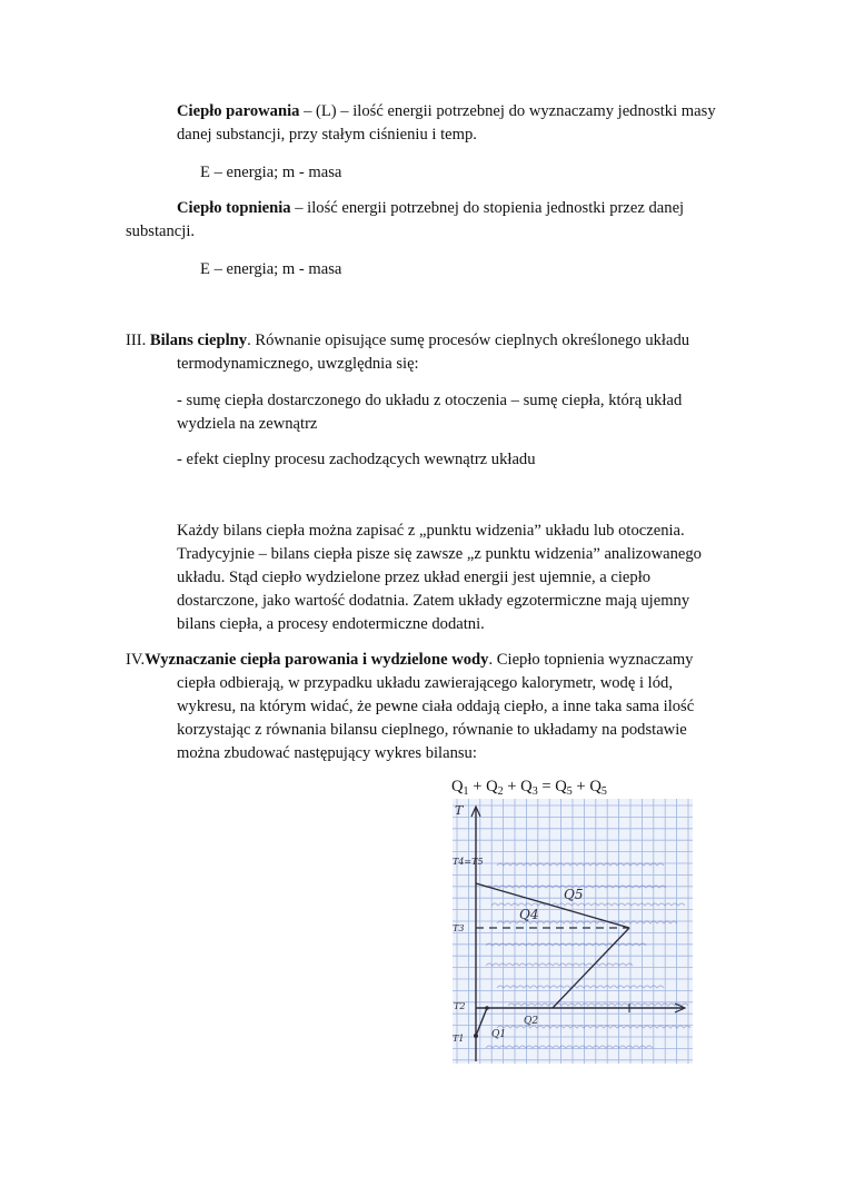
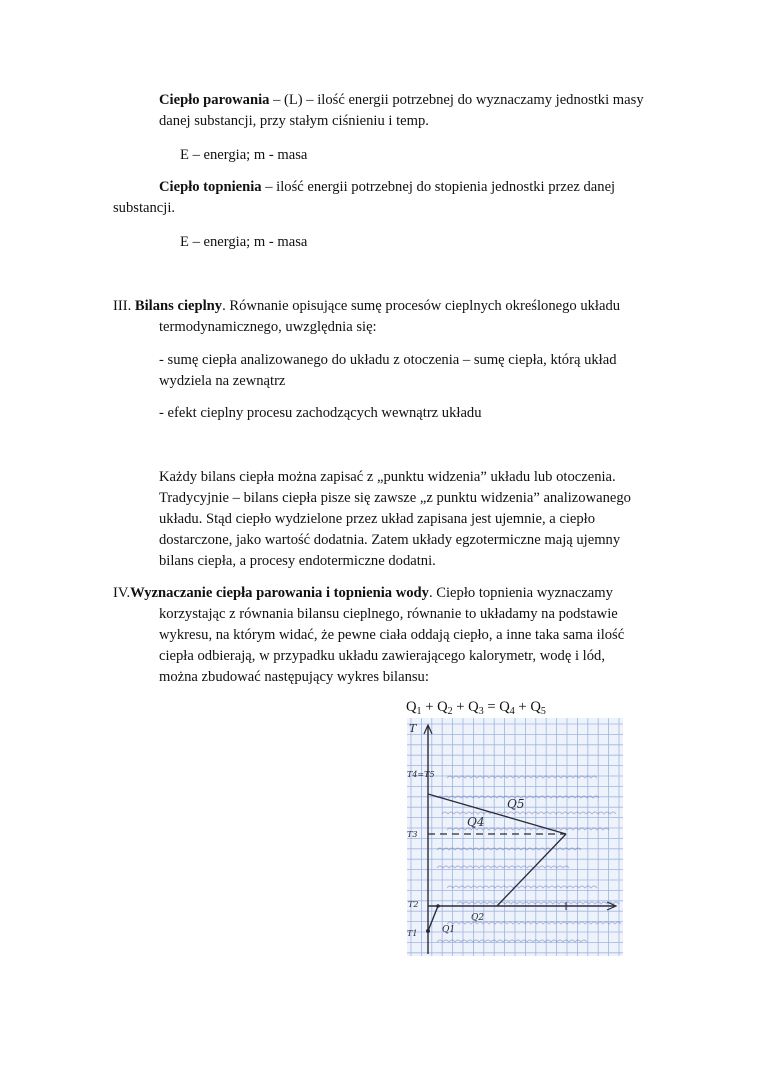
  Ciepło parowania – (L) – ilość energii potrzebnej do wyznaczamy jednostki masy
  danej substancji, przy stałym ciśnieniu i temp.
  E – energia; m - masa
  Ciepło topnienia – ilość energii potrzebnej do stopienia jednostki przez danej
  substancji.
  E – energia; m - masa
  III. Bilans cieplny. Równanie opisujące sumę procesów cieplnych określonego układu
  termodynamicznego, uwzględnia się:
- - sumę ciepła dostarczonego do układu z otoczenia – sumę ciepła, którą układ
+ - sumę ciepła analizowanego do układu z otoczenia – sumę ciepła, którą układ
  wydziela na zewnątrz
  - efekt cieplny procesu zachodzących wewnątrz układu
  Każdy bilans ciepła można zapisać z „punktu widzenia” układu lub otoczenia.
  Tradycyjnie – bilans ciepła pisze się zawsze „z punktu widzenia” analizowanego
- układu. Stąd ciepło wydzielone przez układ energii jest ujemnie, a ciepło
+ układu. Stąd ciepło wydzielone przez układ zapisana jest ujemnie, a ciepło
  dostarczone, jako wartość dodatnia. Zatem układy egzotermiczne mają ujemny
  bilans ciepła, a procesy endotermiczne dodatni.
- IV.Wyznaczanie ciepła parowania i wydzielone wody. Ciepło topnienia wyznaczamy
+ IV.Wyznaczanie ciepła parowania i topnienia wody. Ciepło topnienia wyznaczamy
- ciepła odbierają, w przypadku układu zawierającego kalorymetr, wodę i lód,
+ korzystając z równania bilansu cieplnego, równanie to układamy na podstawie
  wykresu, na którym widać, że pewne ciała oddają ciepło, a inne taka sama ilość
- korzystając z równania bilansu cieplnego, równanie to układamy na podstawie
+ ciepła odbierają, w przypadku układu zawierającego kalorymetr, wodę i lód,
  można zbudować następujący wykres bilansu:
- Q1 + Q2 + Q3 = Q5 + Q5
+ Q1 + Q2 + Q3 = Q4 + Q5
  T
  T4=T5
  T3
  T2
  T1
  Q5
  Q4
  Q2
  Q1
